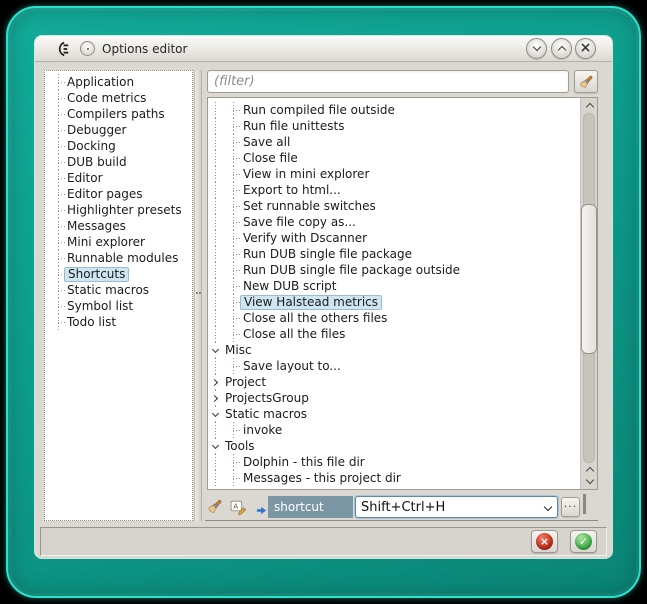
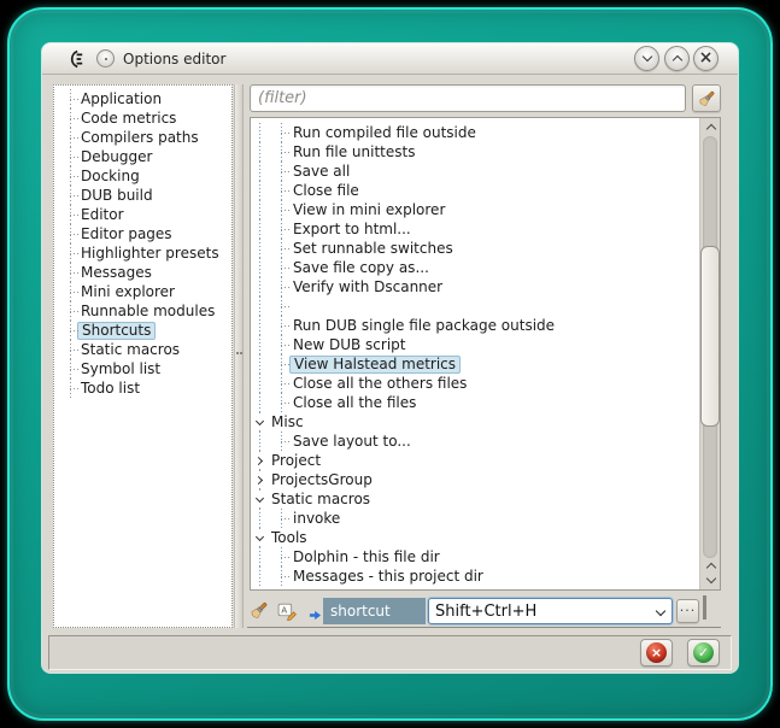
  Options editor
  ×
  Application
  Code metrics
  Compilers paths
  Debugger
  Docking
  DUB build
  Editor
  Editor pages
  Highlighter presets
  Messages
  Mini explorer
  Runnable modules
  Shortcuts
  Static macros
  Symbol list
  Todo list
  (filter)
  Run compiled file outside
  Run file unittests
  Save all
  Close file
  View in mini explorer
  Export to html...
  Set runnable switches
  Save file copy as...
  Verify with Dscanner
- Run DUB single file package
  Run DUB single file package outside
  New DUB script
  View Halstead metrics
  Close all the others files
  Close all the files
  Misc
  Save layout to...
  Project
  ProjectsGroup
  Static macros
  invoke
  Tools
  Dolphin - this file dir
  Messages - this project dir
  A
  shortcut
  Shift+Ctrl+H
  ...
  ×
  ✓
